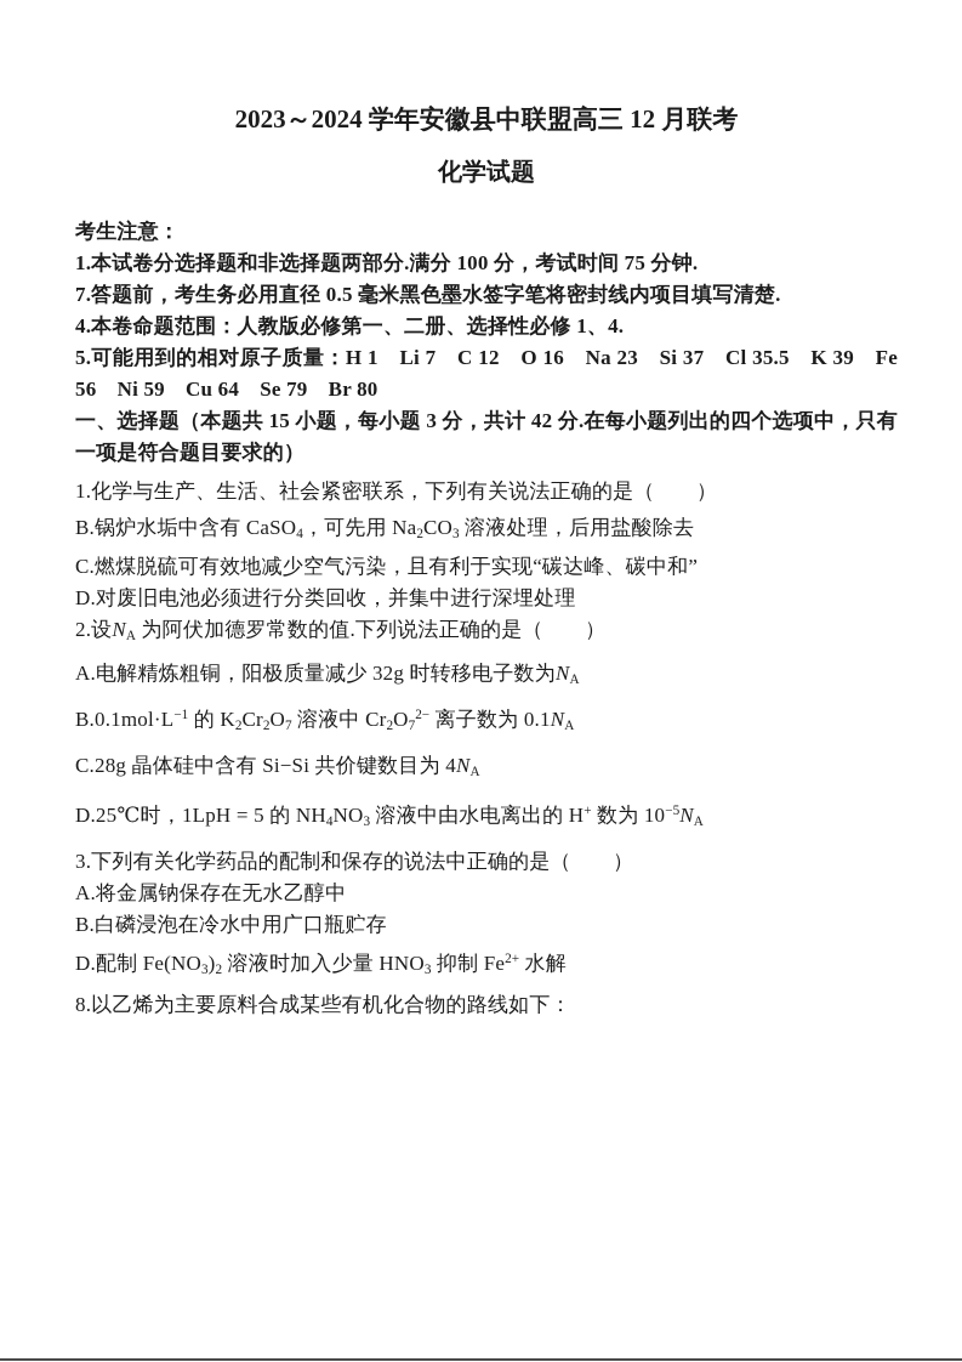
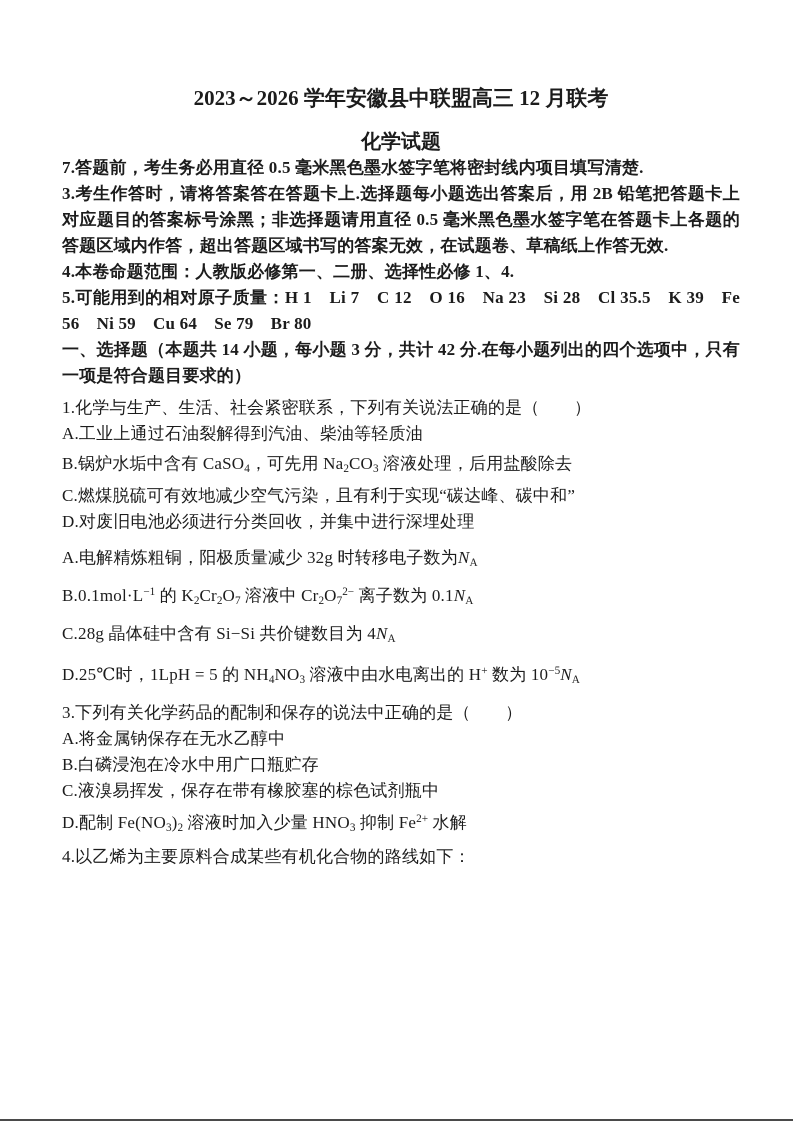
- 2023～2024 学年安徽县中联盟高三 12 月联考
+ 2023～2026 学年安徽县中联盟高三 12 月联考
  化学试题
- 考生注意：
- 1.本试卷分选择题和非选择题两部分.满分 100 分，考试时间 75 分钟.
  7.答题前，考生务必用直径 0.5 毫米黑色墨水签字笔将密封线内项目填写清楚.
+ 3.考生作答时，请将答案答在答题卡上.选择题每小题选出答案后，用 2B 铅笔把答题卡上对应题目的答案标号涂黑；非选择题请用直径 0.5 毫米黑色墨水签字笔在答题卡上各题的答题区域内作答，超出答题区域书写的答案无效，在试题卷、草稿纸上作答无效.
  4.本卷命题范围：人教版必修第一、二册、选择性必修 1、4.
- 5.可能用到的相对原子质量：H 1 Li 7 C 12 O 16 Na 23 Si 37 Cl 35.5 K 39 Fe 56 Ni 59 Cu 64 Se 79 Br 80
+ 5.可能用到的相对原子质量：H 1 Li 7 C 12 O 16 Na 23 Si 28 Cl 35.5 K 39 Fe 56 Ni 59 Cu 64 Se 79 Br 80
- 一、选择题（本题共 15 小题，每小题 3 分，共计 42 分.在每小题列出的四个选项中，只有一项是符合题目要求的）
+ 一、选择题（本题共 14 小题，每小题 3 分，共计 42 分.在每小题列出的四个选项中，只有一项是符合题目要求的）
  1.化学与生产、生活、社会紧密联系，下列有关说法正确的是（ ）
+ A.工业上通过石油裂解得到汽油、柴油等轻质油
  B.锅炉水垢中含有 CaSO4，可先用 Na2CO3 溶液处理，后用盐酸除去
  C.燃煤脱硫可有效地减少空气污染，且有利于实现“碳达峰、碳中和”
  D.对废旧电池必须进行分类回收，并集中进行深埋处理
- 2.设NA 为阿伏加德罗常数的值.下列说法正确的是（ ）
  A.电解精炼粗铜，阳极质量减少 32g 时转移电子数为NA
  B.0.1mol·L−1 的 K2Cr2O7 溶液中 Cr2O72− 离子数为 0.1NA
  C.28g 晶体硅中含有 Si−Si 共价键数目为 4NA
  D.25℃时，1LpH = 5 的 NH4NO3 溶液中由水电离出的 H+ 数为 10−5NA
  3.下列有关化学药品的配制和保存的说法中正确的是（ ）
  A.将金属钠保存在无水乙醇中
  B.白磷浸泡在冷水中用广口瓶贮存
+ C.液溴易挥发，保存在带有橡胶塞的棕色试剂瓶中
  D.配制 Fe(NO3)2 溶液时加入少量 HNO3 抑制 Fe2+ 水解
- 8.以乙烯为主要原料合成某些有机化合物的路线如下：
+ 4.以乙烯为主要原料合成某些有机化合物的路线如下：
